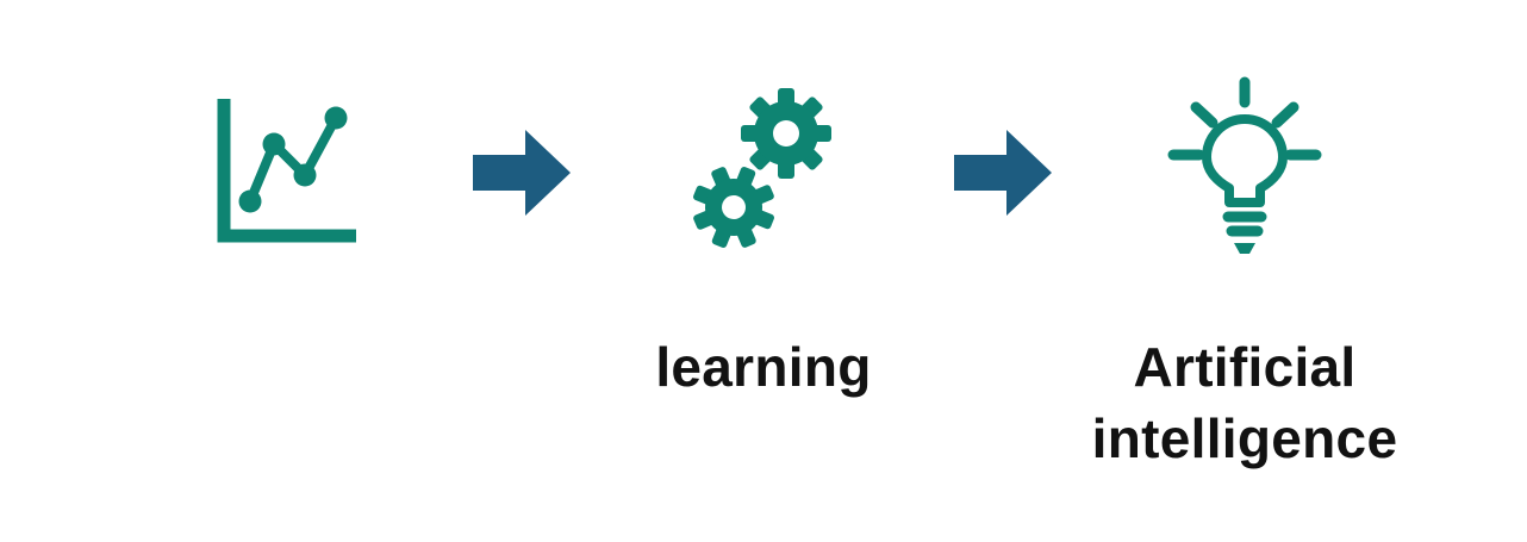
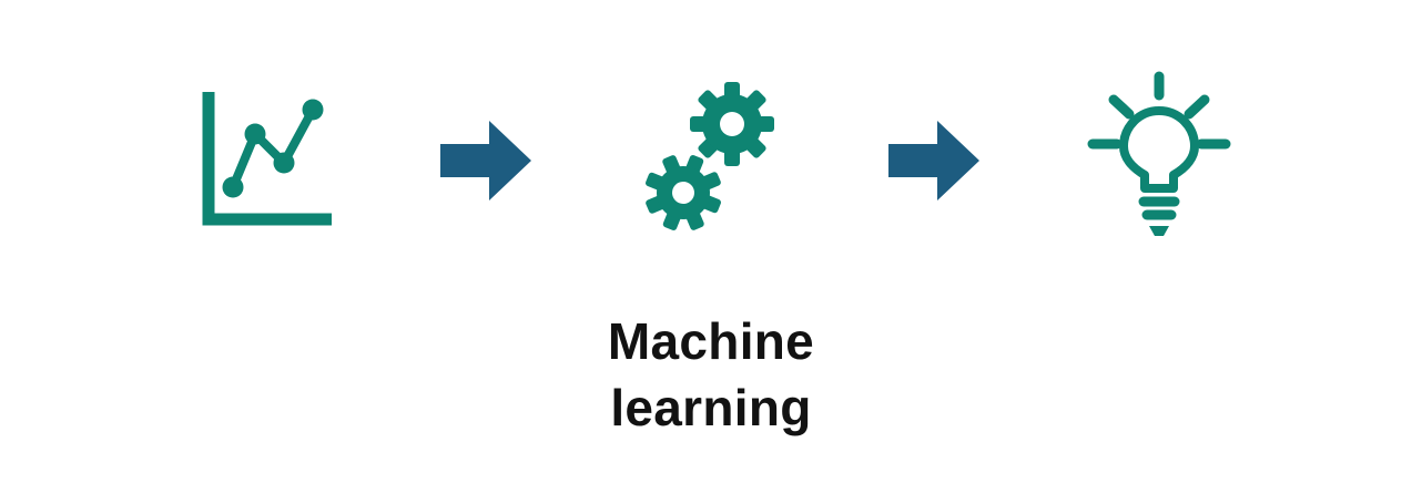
+ Machine
  learning
- Artificial
- intelligence
